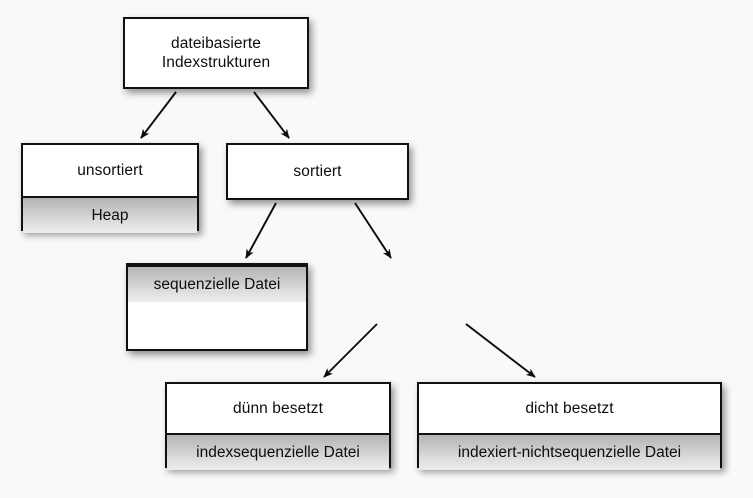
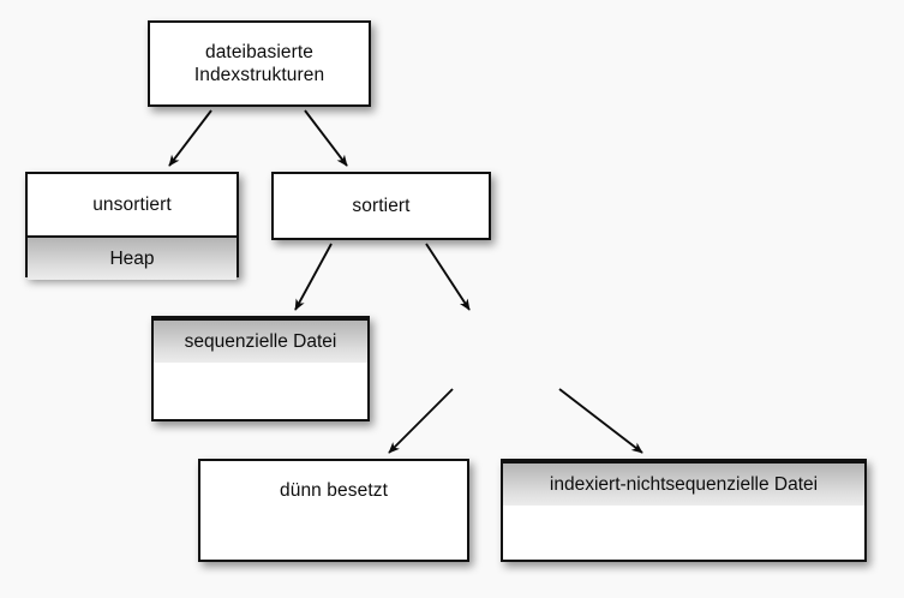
  dateibasierte
  Indexstrukturen
  unsortiert
  Heap
  sortiert
  sequenzielle Datei
  dünn besetzt
- indexsequenzielle Datei
- dicht besetzt
  indexiert-nichtsequenzielle Datei
